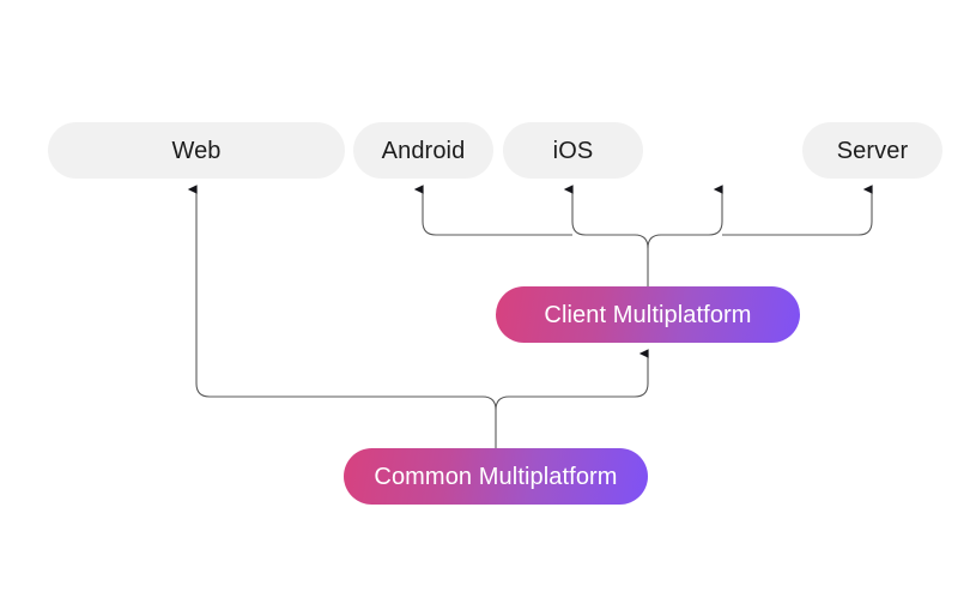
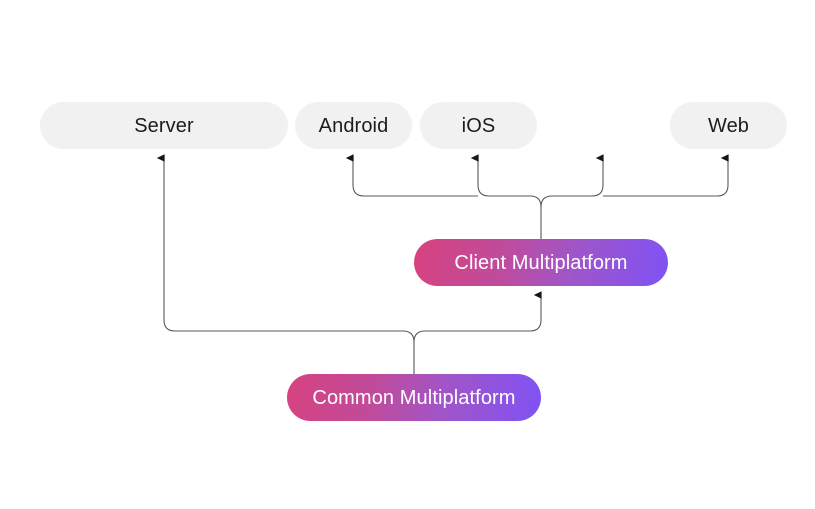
- Web
+ Server
  Android
  iOS
- Server
+ Web
  Client Multiplatform
  Common Multiplatform
